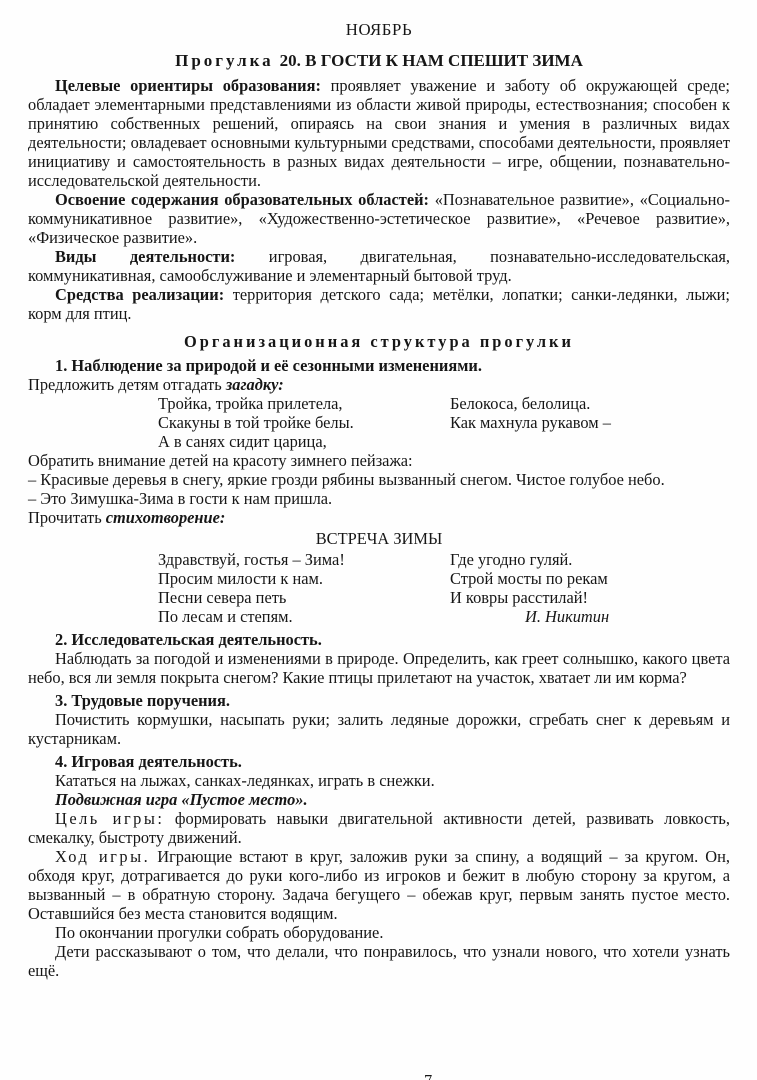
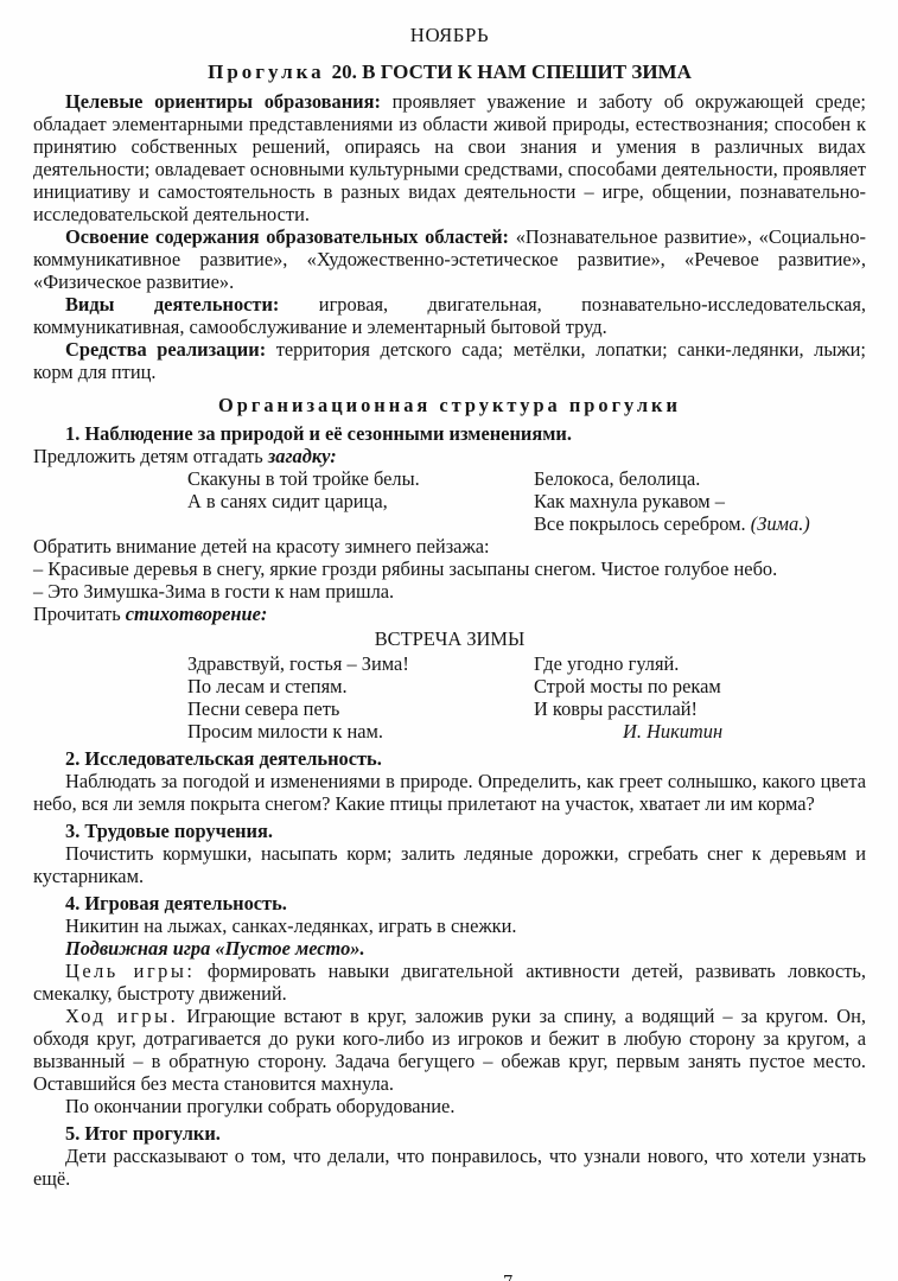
  НОЯБРЬ
  Прогулка 20. В ГОСТИ К НАМ СПЕШИТ ЗИМА
  Целевые ориентиры образования: проявляет уважение и заботу об окружающей среде; обладает элементарными представлениями из области живой природы, естествознания; способен к принятию собственных решений, опираясь на свои знания и умения в различных видах деятельности; овладевает основными культурными средствами, способами деятельности, проявляет инициативу и самостоятельность в разных видах деятельности – игре, общении, познавательно-исследовательской деятельности.
  Освоение содержания образовательных областей: «Познавательное развитие», «Социально-коммуникативное развитие», «Художественно-эстетическое развитие», «Речевое развитие», «Физическое развитие».
  Виды деятельности: игровая, двигательная, познавательно-исследовательская, коммуникативная, самообслуживание и элементарный бытовой труд.
  Средства реализации: территория детского сада; метёлки, лопатки; санки-ледянки, лыжи; корм для птиц.
  Организационная структура прогулки
  1. Наблюдение за природой и её сезонными изменениями.
  Предложить детям отгадать загадку:
- Тройка, тройка прилетела,
  Скакуны в той тройке белы.
  А в санях сидит царица,
  Белокоса, белолица.
  Как махнула рукавом –
+ Все покрылось серебром. (Зима.)
  Обратить внимание детей на красоту зимнего пейзажа:
- – Красивые деревья в снегу, яркие грозди рябины вызванный снегом. Чистое голубое небо.
+ – Красивые деревья в снегу, яркие грозди рябины засыпаны снегом. Чистое голубое небо.
  – Это Зимушка-Зима в гости к нам пришла.
  Прочитать стихотворение:
  ВСТРЕЧА ЗИМЫ
  Здравствуй, гостья – Зима!
- Просим милости к нам.
+ По лесам и степям.
  Песни севера петь
- По лесам и степям.
+ Просим милости к нам.
  Где угодно гуляй.
  Строй мосты по рекам
  И ковры расстилай!
  И. Никитин
  2. Исследовательская деятельность.
  Наблюдать за погодой и изменениями в природе. Определить, как греет солнышко, какого цвета небо, вся ли земля покрыта снегом? Какие птицы прилетают на участок, хватает ли им корма?
  3. Трудовые поручения.
- Почистить кормушки, насыпать руки; залить ледяные дорожки, сгребать снег к деревьям и кустарникам.
+ Почистить кормушки, насыпать корм; залить ледяные дорожки, сгребать снег к деревьям и кустарникам.
  4. Игровая деятельность.
- Кататься на лыжах, санках-ледянках, играть в снежки.
+ Никитин на лыжах, санках-ледянках, играть в снежки.
  Подвижная игра «Пустое место».
  Цель игры: формировать навыки двигательной активности детей, развивать ловкость, смекалку, быстроту движений.
- Ход игры. Играющие встают в круг, заложив руки за спину, а водящий – за кругом. Он, обходя круг, дотрагивается до руки кого-либо из игроков и бежит в любую сторону за кругом, а вызванный – в обратную сторону. Задача бегущего – обежав круг, первым занять пустое место. Оставшийся без места становится водящим.
+ Ход игры. Играющие встают в круг, заложив руки за спину, а водящий – за кругом. Он, обходя круг, дотрагивается до руки кого-либо из игроков и бежит в любую сторону за кругом, а вызванный – в обратную сторону. Задача бегущего – обежав круг, первым занять пустое место. Оставшийся без места становится махнула.
  По окончании прогулки собрать оборудование.
+ 5. Итог прогулки.
  Дети рассказывают о том, что делали, что понравилось, что узнали нового, что хотели узнать ещё.
